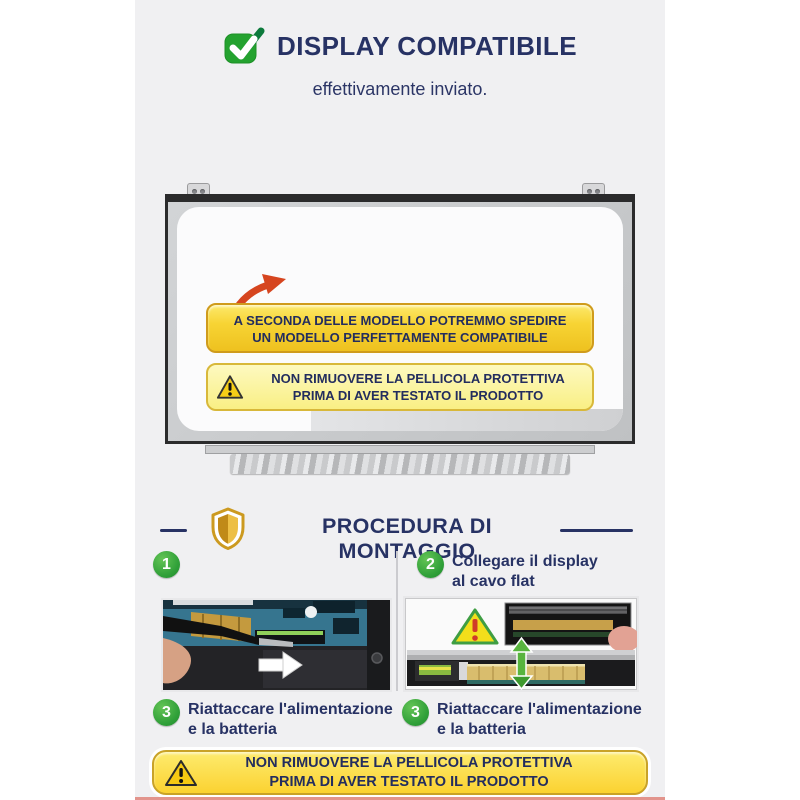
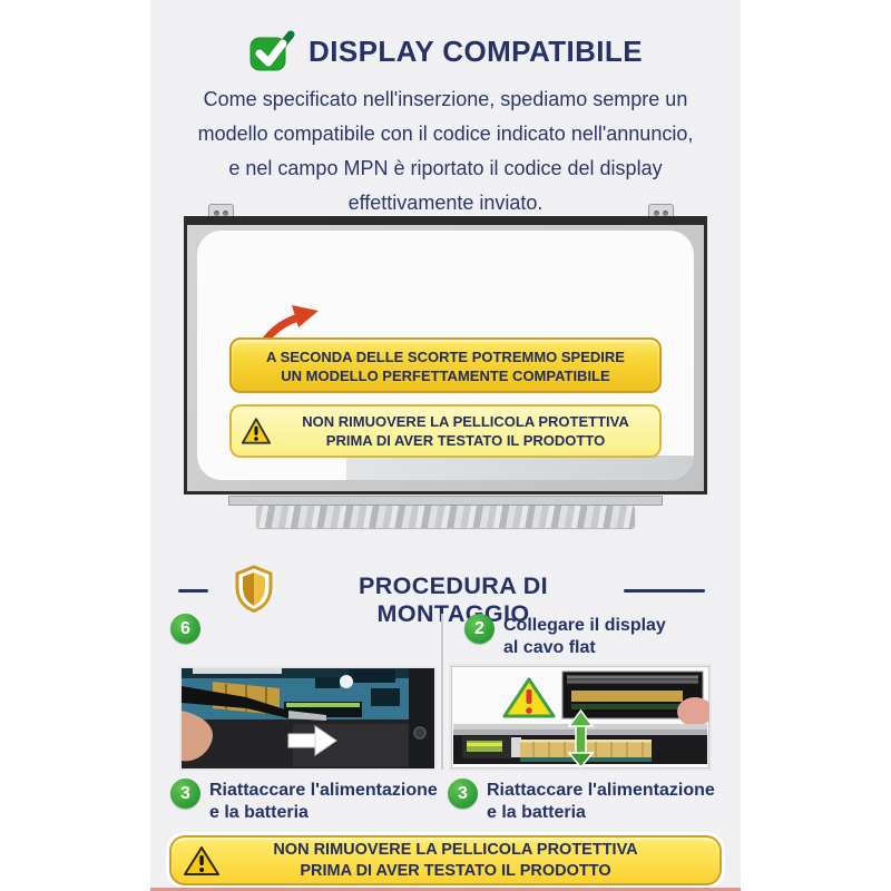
  DISPLAY COMPATIBILE
+ Come specificato nell'inserzione, spediamo sempre un
+ modello compatibile con il codice indicato nell'annuncio,
+ e nel campo MPN è riportato il codice del display
  effettivamente inviato.
- A SECONDA DELLE MODELLO POTREMMO SPEDIRE
+ A SECONDA DELLE SCORTE POTREMMO SPEDIRE
  UN MODELLO PERFETTAMENTE COMPATIBILE
  NON RIMUOVERE LA PELLICOLA PROTETTIVA
  PRIMA DI AVER TESTATO IL PRODOTTO
  PROCEDURA DI MONAGIO
- 1
+ 6
  2
  Collegare il display
  al cavo flat
  3
  Riattaccare l'alimentazione
  e la batteria
  3
  Riattaccare l'alimentazione
  e la batteria
  NON RIMUOVERE LA PELLICOLA PROTETTIVA
  PRIMA DI AVER TESTATO IL PRODOTTO
